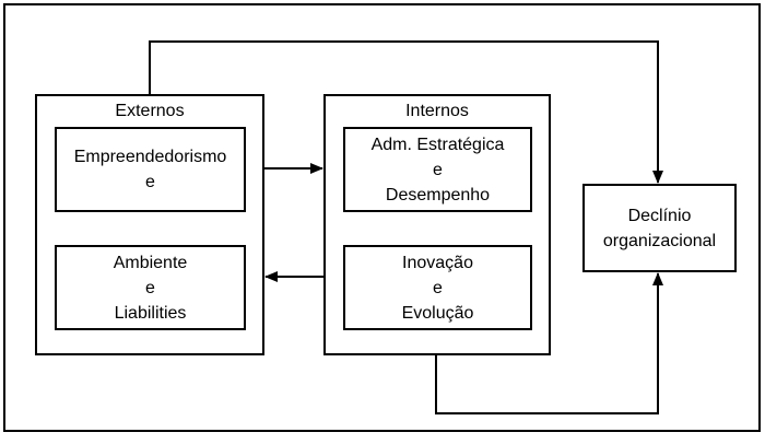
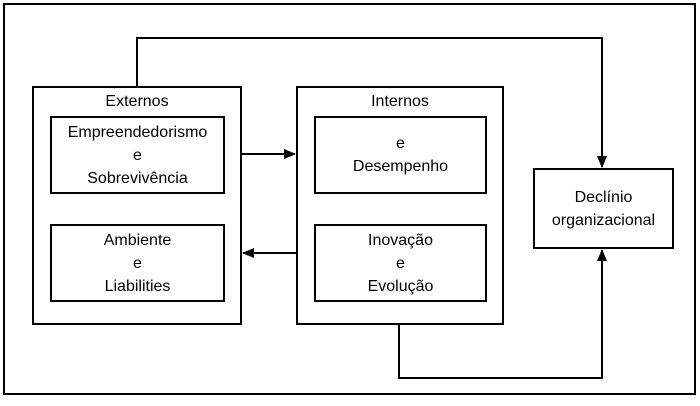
  Externos
  Empreendedorismo
  e
+ Sobrevivência
  Ambiente
  e
  Liabilities
  Internos
- Adm. Estratégica
  e
  Desempenho
  Inovação
  e
  Evolução
  Declínio
  organizacional
